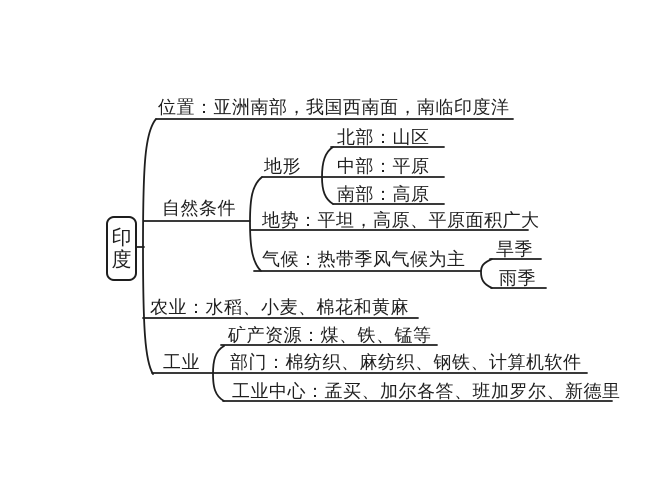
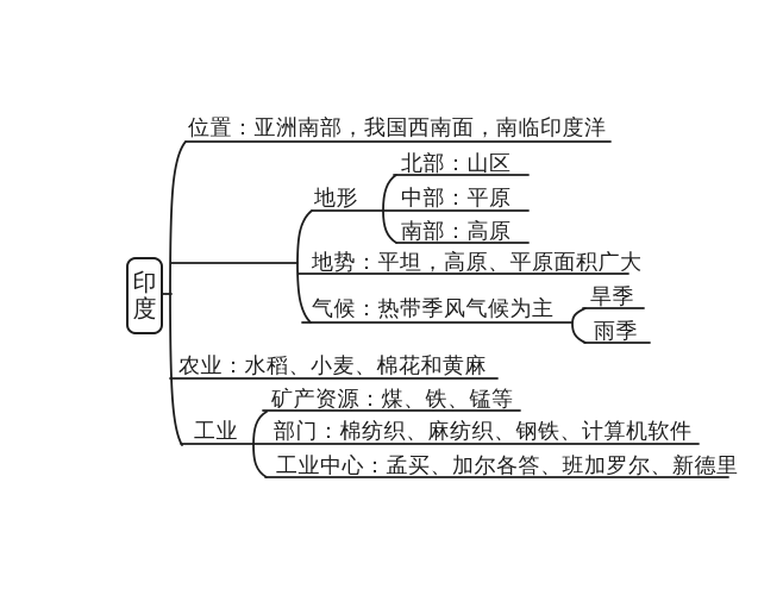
  印度
  位置：亚洲南部，我国西南面，南临印度洋
- 自然条件
  农业：水稻、小麦、棉花和黄麻
  工业
  地形
  地势：平坦，高原、平原面积广大
  气候：热带季风气候为主
  北部：山区
  中部：平原
  南部：高原
  旱季
  雨季
  矿产资源：煤、铁、锰等
  部门：棉纺织、麻纺织、钢铁、计算机软件
  工业中心：孟买、加尔各答、班加罗尔、新德里
